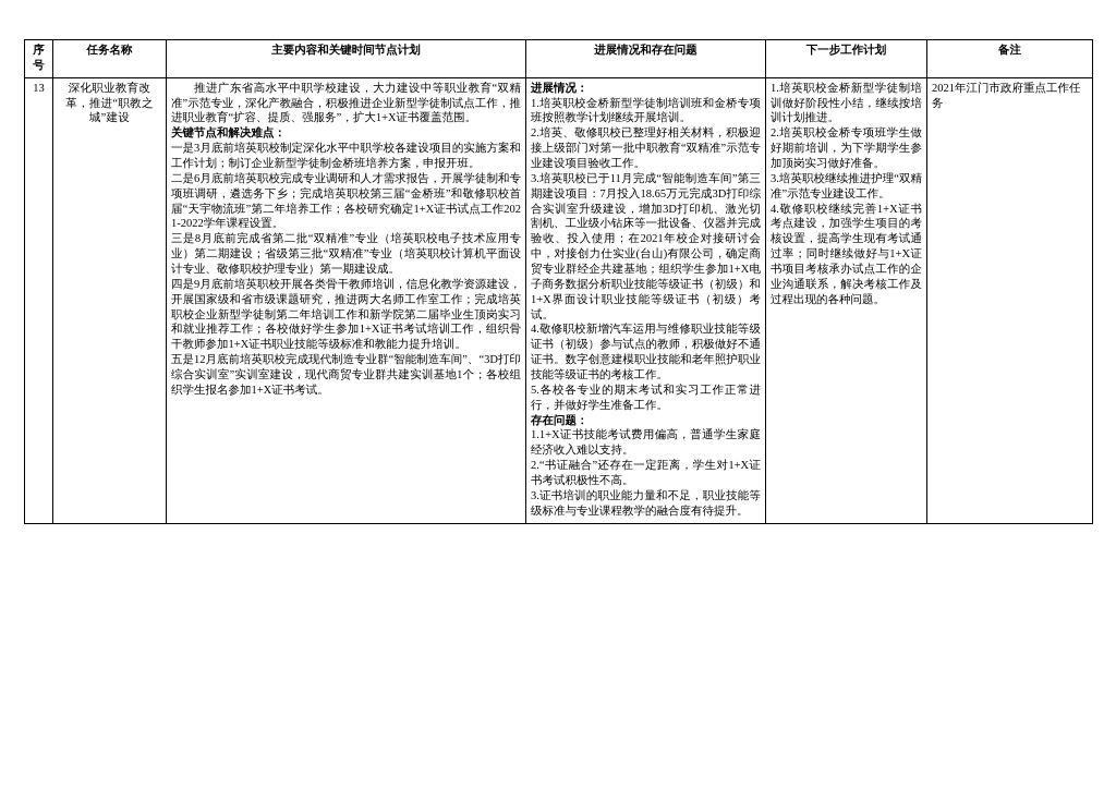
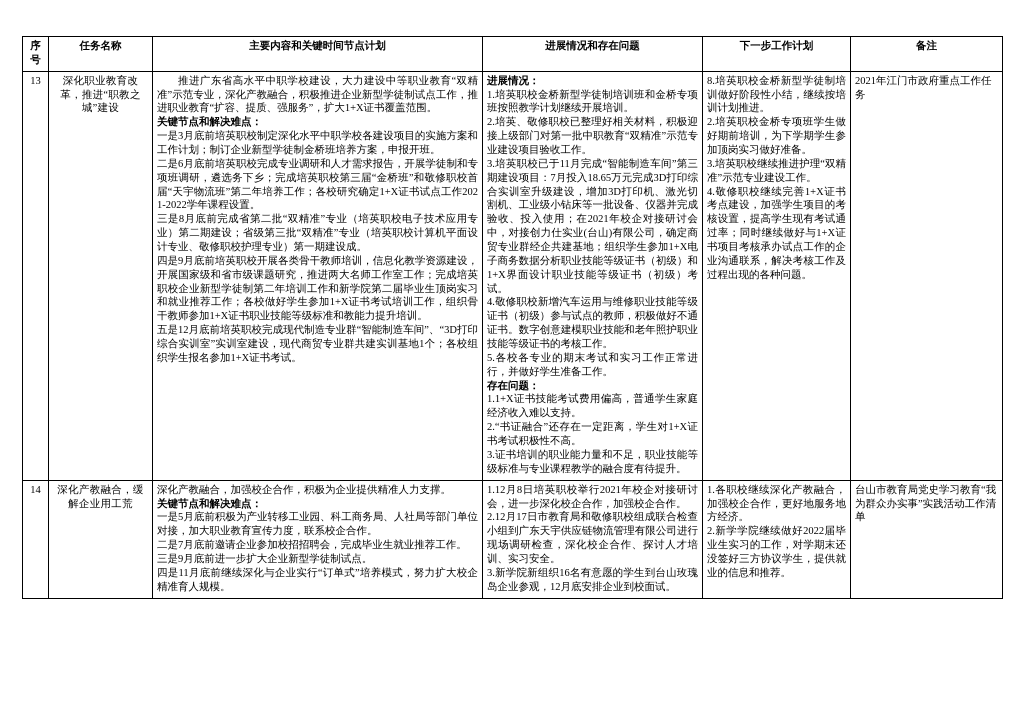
  序号	任务名称	主要内容和关键时间节点计划	进展情况和存在问题	下一步工作计划	备注
- 13	深化职业教育改革，推进“职教之城”建设	推进广东省高水平中职学校建设，大力建设中等职业教育“双精准”示范专业，深化产教融合，积极推进企业新型学徒制试点工作，推进职业教育“扩容、提质、强服务”，扩大1+X证书覆盖范围。关键节点和解决难点：一是3月底前培英职校制定深化水平中职学校各建设项目的实施方案和工作计划；制订企业新型学徒制金桥班培养方案，申报开班。二是6月底前培英职校完成专业调研和人才需求报告，开展学徒制和专项班调研，遴选务下乡；完成培英职校第三届“金桥班”和敬修职校首届“天宇物流班”第二年培养工作；各校研究确定1+X证书试点工作2021-2022学年课程设置。三是8月底前完成省第二批“双精准”专业（培英职校电子技术应用专业）第二期建设；省级第三批“双精准”专业（培英职校计算机平面设计专业、敬修职校护理专业）第一期建设成。四是9月底前培英职校开展各类骨干教师培训，信息化教学资源建设，开展国家级和省市级课题研究，推进两大名师工作室工作；完成培英职校企业新型学徒制第二年培训工作和新学院第二届毕业生顶岗实习和就业推荐工作；各校做好学生参加1+X证书考试培训工作，组织骨干教师参加1+X证书职业技能等级标准和教能力提升培训。五是12月底前培英职校完成现代制造专业群“智能制造车间”、“3D打印综合实训室”实训室建设，现代商贸专业群共建实训基地1个；各校组织学生报名参加1+X证书考试。	进展情况：1.培英职校金桥新型学徒制培训班和金桥专项班按照教学计划继续开展培训。2.培英、敬修职校已整理好相关材料，积极迎接上级部门对第一批中职教育“双精准”示范专业建设项目验收工作。3.培英职校已于11月完成“智能制造车间”第三期建设项目：7月投入18.65万元完成3D打印综合实训室升级建设，增加3D打印机、激光切割机、工业级小钻床等一批设备、仪器并完成验收、投入使用；在2021年校企对接研讨会中，对接创力仕实业(台山)有限公司，确定商贸专业群经企共建基地；组织学生参加1+X电子商务数据分析职业技能等级证书（初级）和1+X界面设计职业技能等级证书（初级）考试。4.敬修职校新增汽车运用与维修职业技能等级证书（初级）参与试点的教师，积极做好不通证书。数字创意建模职业技能和老年照护职业技能等级证书的考核工作。5.各校各专业的期末考试和实习工作正常进行，并做好学生准备工作。存在问题：1.1+X证书技能考试费用偏高，普通学生家庭经济收入难以支持。2.“书证融合”还存在一定距离，学生对1+X证书考试积极性不高。3.证书培训的职业能力量和不足，职业技能等级标准与专业课程教学的融合度有待提升。	1.培英职校金桥新型学徒制培训做好阶段性小结，继续按培训计划推进。2.培英职校金桥专项班学生做好期前培训，为下学期学生参加顶岗实习做好准备。3.培英职校继续推进护理“双精准”示范专业建设工作。4.敬修职校继续完善1+X证书考点建设，加强学生项目的考核设置，提高学生现有考试通过率；同时继续做好与1+X证书项目考核承办试点工作的企业沟通联系，解决考核工作及过程出现的各种问题。	2021年江门市政府重点工作任务
+ 13	深化职业教育改革，推进“职教之城”建设	推进广东省高水平中职学校建设，大力建设中等职业教育“双精准”示范专业，深化产教融合，积极推进企业新型学徒制试点工作，推进职业教育“扩容、提质、强服务”，扩大1+X证书覆盖范围。关键节点和解决难点：一是3月底前培英职校制定深化水平中职学校各建设项目的实施方案和工作计划；制订企业新型学徒制金桥班培养方案，申报开班。二是6月底前培英职校完成专业调研和人才需求报告，开展学徒制和专项班调研，遴选务下乡；完成培英职校第三届“金桥班”和敬修职校首届“天宇物流班”第二年培养工作；各校研究确定1+X证书试点工作2021-2022学年课程设置。三是8月底前完成省第二批“双精准”专业（培英职校电子技术应用专业）第二期建设；省级第三批“双精准”专业（培英职校计算机平面设计专业、敬修职校护理专业）第一期建设成。四是9月底前培英职校开展各类骨干教师培训，信息化教学资源建设，开展国家级和省市级课题研究，推进两大名师工作室工作；完成培英职校企业新型学徒制第二年培训工作和新学院第二届毕业生顶岗实习和就业推荐工作；各校做好学生参加1+X证书考试培训工作，组织骨干教师参加1+X证书职业技能等级标准和教能力提升培训。五是12月底前培英职校完成现代制造专业群“智能制造车间”、“3D打印综合实训室”实训室建设，现代商贸专业群共建实训基地1个；各校组织学生报名参加1+X证书考试。	进展情况：1.培英职校金桥新型学徒制培训班和金桥专项班按照教学计划继续开展培训。2.培英、敬修职校已整理好相关材料，积极迎接上级部门对第一批中职教育“双精准”示范专业建设项目验收工作。3.培英职校已于11月完成“智能制造车间”第三期建设项目：7月投入18.65万元完成3D打印综合实训室升级建设，增加3D打印机、激光切割机、工业级小钻床等一批设备、仪器并完成验收、投入使用；在2021年校企对接研讨会中，对接创力仕实业(台山)有限公司，确定商贸专业群经企共建基地；组织学生参加1+X电子商务数据分析职业技能等级证书（初级）和1+X界面设计职业技能等级证书（初级）考试。4.敬修职校新增汽车运用与维修职业技能等级证书（初级）参与试点的教师，积极做好不通证书。数字创意建模职业技能和老年照护职业技能等级证书的考核工作。5.各校各专业的期末考试和实习工作正常进行，并做好学生准备工作。存在问题：1.1+X证书技能考试费用偏高，普通学生家庭经济收入难以支持。2.“书证融合”还存在一定距离，学生对1+X证书考试积极性不高。3.证书培训的职业能力量和不足，职业技能等级标准与专业课程教学的融合度有待提升。	8.培英职校金桥新型学徒制培训做好阶段性小结，继续按培训计划推进。2.培英职校金桥专项班学生做好期前培训，为下学期学生参加顶岗实习做好准备。3.培英职校继续推进护理“双精准”示范专业建设工作。4.敬修职校继续完善1+X证书考点建设，加强学生项目的考核设置，提高学生现有考试通过率；同时继续做好与1+X证书项目考核承办试点工作的企业沟通联系，解决考核工作及过程出现的各种问题。	2021年江门市政府重点工作任务
+ 14	深化产教融合，缓解企业用工荒	深化产教融合，加强校企合作，积极为企业提供精准人力支撑。关键节点和解决难点：一是5月底前积极为产业转移工业园、科工商务局、人社局等部门单位对接，加大职业教育宣传力度，联系校企合作。二是7月底前邀请企业参加校招招聘会，完成毕业生就业推荐工作。三是9月底前进一步扩大企业新型学徒制试点。四是11月底前继续深化与企业实行“订单式”培养模式，努力扩大校企精准育人规模。	1.12月8日培英职校举行2021年校企对接研讨会，进一步深化校企合作，加强校企合作。2.12月17日市教育局和敬修职校组成联合检查小组到广东天宇供应链物流管理有限公司进行现场调研检查，深化校企合作、探讨人才培训、实习安全。3.新学院新组织16名有意愿的学生到台山玫瑰岛企业参观，12月底安排企业到校面试。	1.各职校继续深化产教融合，加强校企合作，更好地服务地方经济。2.新学学院继续做好2022届毕业生实习的工作，对学期末还没签好三方协议学生，提供就业的信息和推荐。	台山市教育局党史学习教育“我为群众办实事”实践活动工作清单
